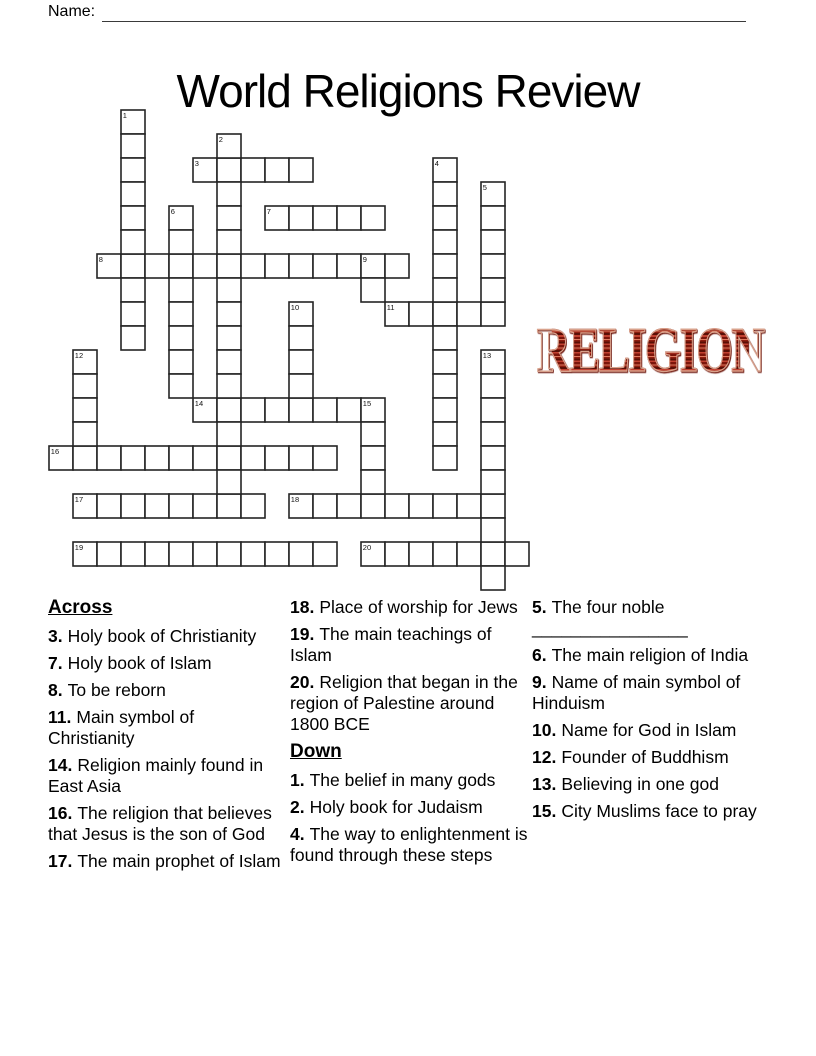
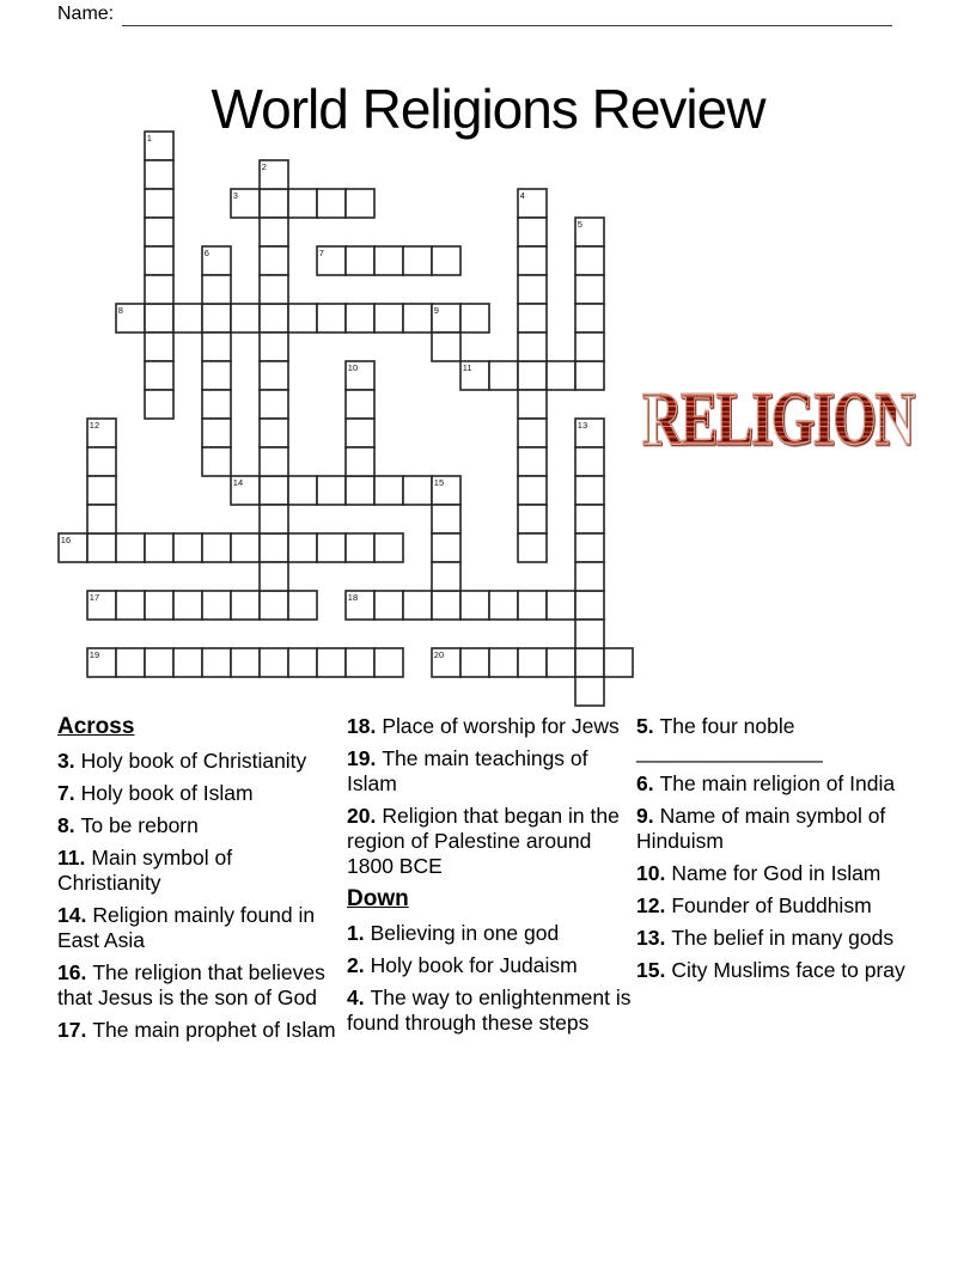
  Name:
  World Religions Review
  3
  7
  8
  11
  14
  16
  17
  18
  19
  20
  1
  2
  4
  5
  6
  9
  10
  12
  13
  15
  RELIGION
  Across
  3. Holy book of Christianity
  7. Holy book of Islam
  8. To be reborn
  11. Main symbol of Christianity
  14. Religion mainly found in East Asia
  16. The religion that believes that Jesus is the son of God
  17. The main prophet of Islam
  18. Place of worship for Jews
  19. The main teachings of Islam
  20. Religion that began in the region of Palestine around 1800 BCE
  Down
- 1. The belief in many gods
+ 1. Believing in one god
  2. Holy book for Judaism
  4. The way to enlightenment is found through these steps
  5. The four noble
  ________________
  6. The main religion of India
  9. Name of main symbol of Hinduism
  10. Name for God in Islam
  12. Founder of Buddhism
- 13. Believing in one god
+ 13. The belief in many gods
  15. City Muslims face to pray
